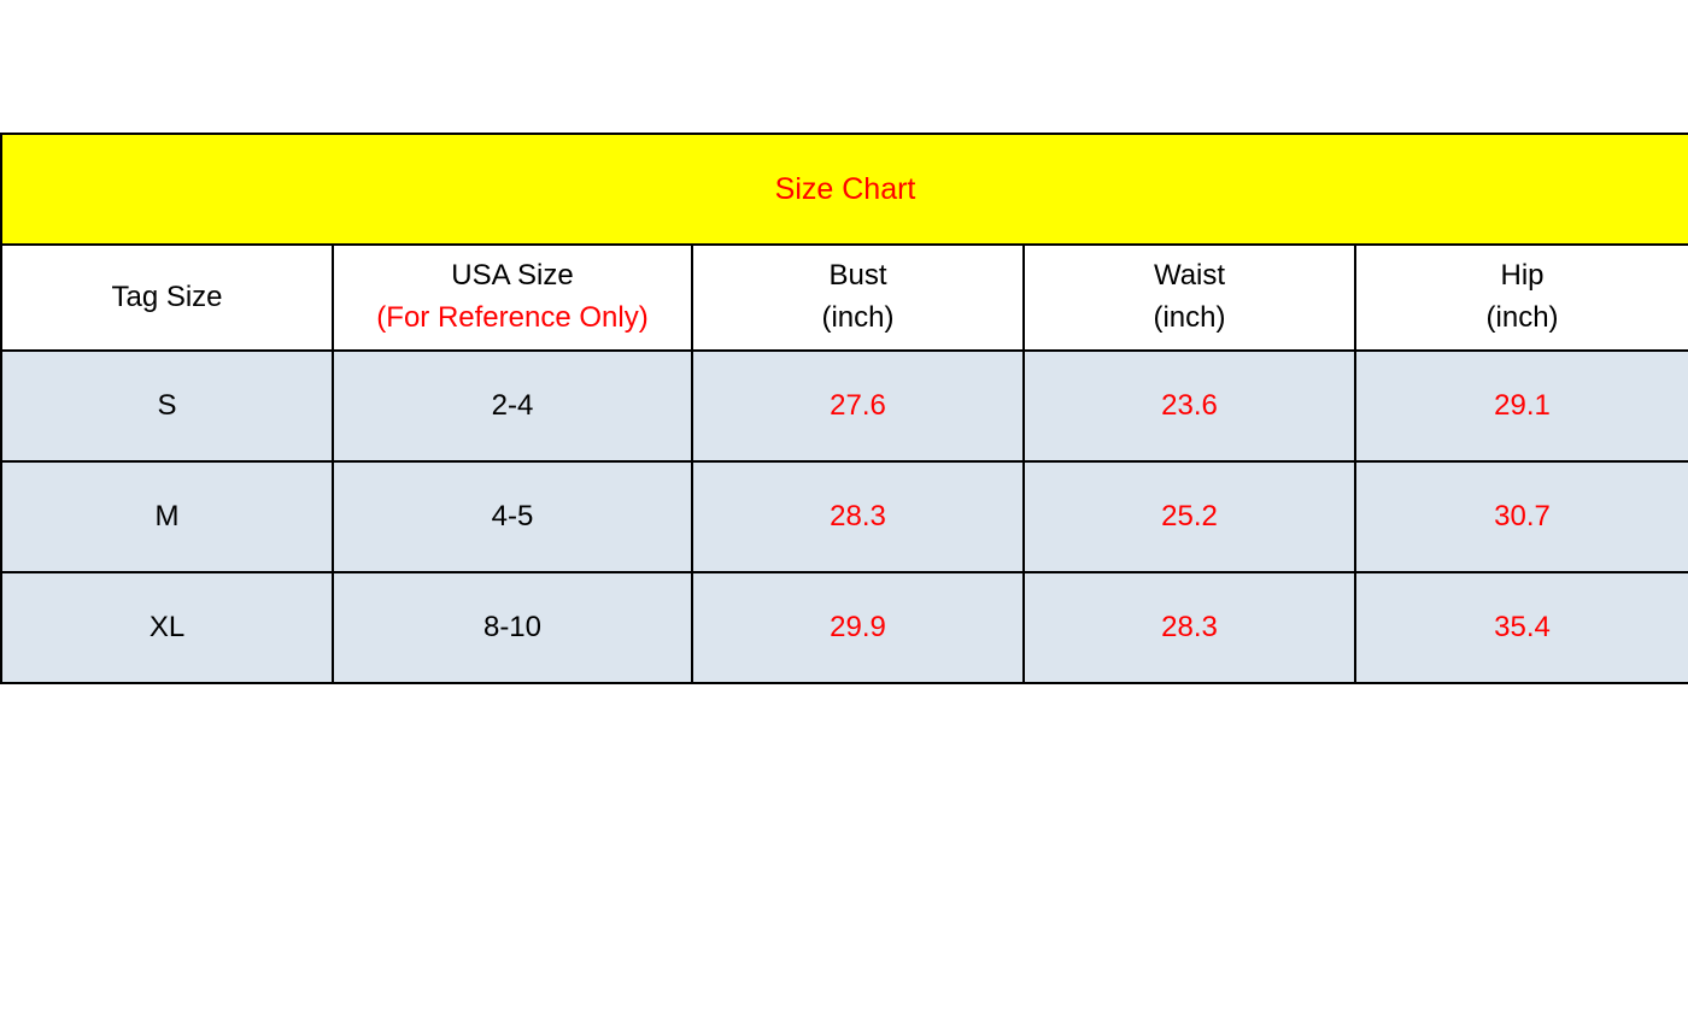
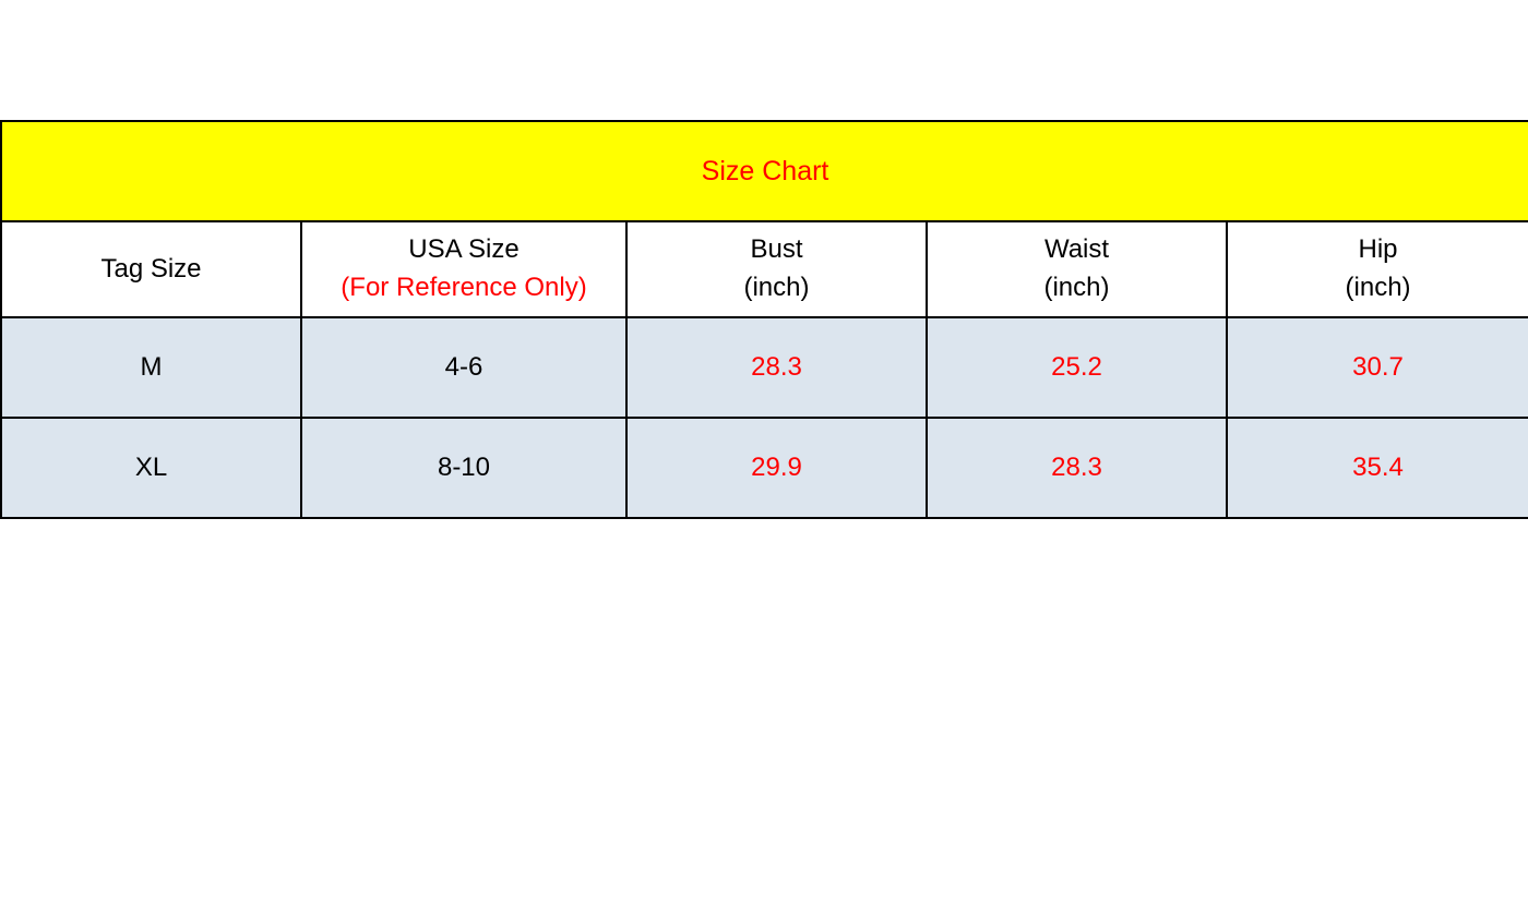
  Size Chart
  Tag Size	USA Size (For Reference Only)	Bust (inch)	Waist (inch)	Hip (inch)
- S	2-4	27.6	23.6	29.1
- M	4-5	28.3	25.2	30.7
+ M	4-6	28.3	25.2	30.7
  XL	8-10	29.9	28.3	35.4
